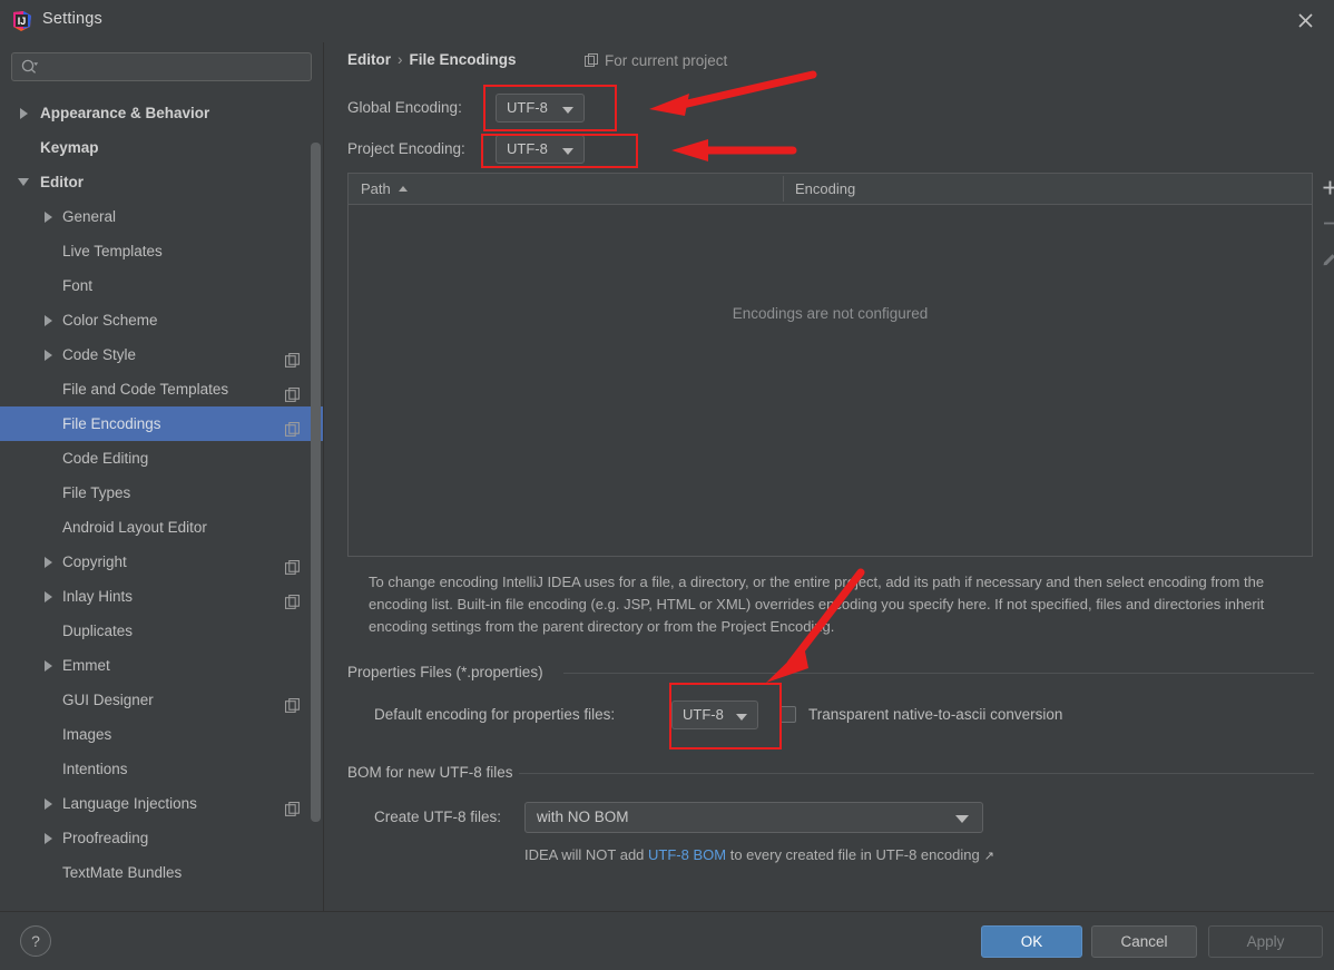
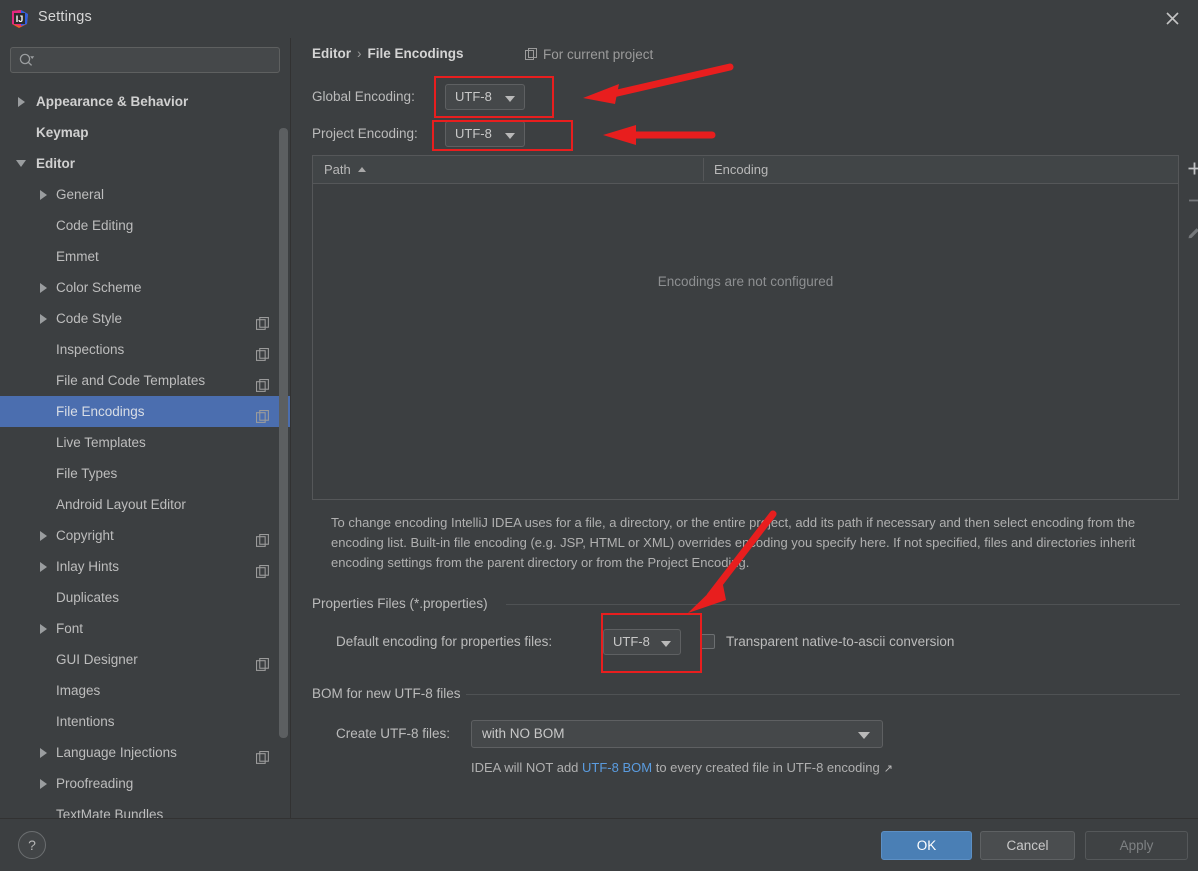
  IJ
  Settings
  Appearance & Behavior
  Keymap
  Editor
  General
- Live Templates
+ Code Editing
- Font
+ Emmet
  Color Scheme
  Code Style
+ Inspections
  File and Code Templates
  File Encodings
- Code Editing
+ Live Templates
  File Types
  Android Layout Editor
  Copyright
  Inlay Hints
  Duplicates
- Emmet
+ Font
  GUI Designer
  Images
  Intentions
  Language Injections
  Proofreading
  TextMate Bundles
  Editor › File Encodings
  For current project
  Global Encoding:
  UTF-8
  Project Encoding:
  UTF-8
  Path
  Encoding
  Encodings are not configured
  To change encoding IntelliJ IDEA uses for a file, a directory, or the entire prect, add its path if necessary and then select encoding from the encoding list. Built-in file encoding (e.g. JSP, HTML or XML) overrides enoding you specify here. If not specified, files and directories inherit encoding settings from the parent directory or from the Project Encodig.
  Properties Files (*.properties)
  Default encoding for properties files:
  UTF-8
  Transparent native-to-ascii conversion
  BOM for new UTF-8 files
  Create UTF-8 files:
  with NO BOM
  IDEA will NOT add UTF-8 BOM to every created file in UTF-8 encoding ↗
  ?
  OK
  Cancel
  Apply
